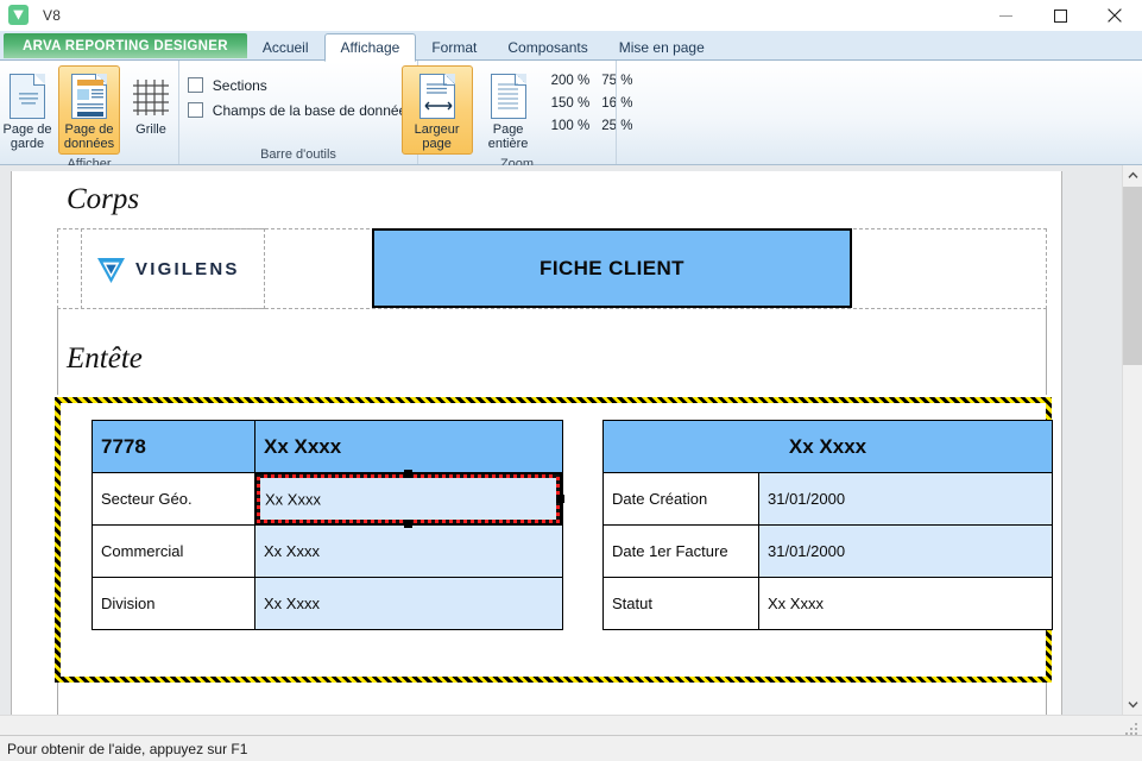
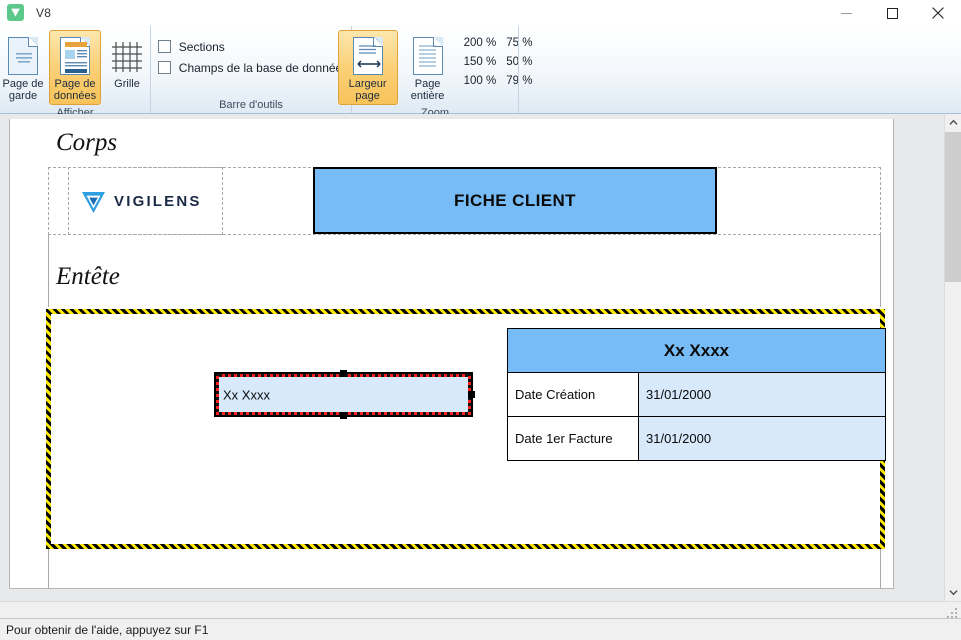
  V8
- ARVA REPORTING DESIGNER
- Accueil
- Affichage
- Format
- Composants
- Mise en page
  Page de
  garde
  Page de
  données
  Grille
  Afficher
  Sections
  Champs de la base de donné
  Barre d'outils
  Largeur
  page
  Page
  entière
  200 %
  75 %
  150 %
- 16 %
+ 50 %
  100 %
- 25 %
+ 79 %
  Zoom
  Corps
  VIGILENS
  FICHE CLIENT
  Entête
- 7778	Xx Xxxx
- Secteur Géo.
- Commercial	Xx Xxxx
- Division	Xx Xxxx
  Xx Xxxx
  Xx Xxxx
  Date Création	31/01/2000
  Date 1er Facture	31/01/2000
- Statut	Xx Xxxx
  Pour obtenir de l'aide, appuyez sur F1
